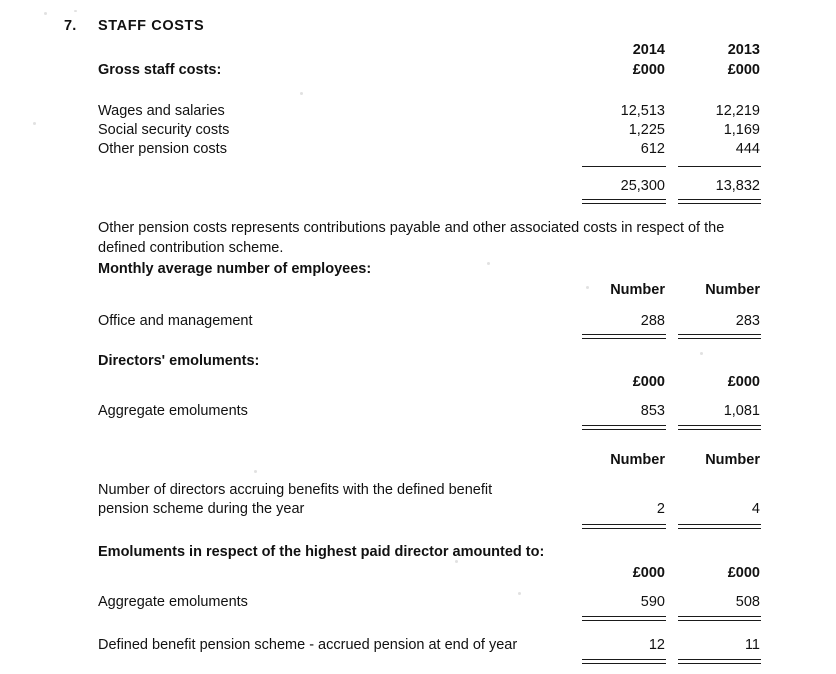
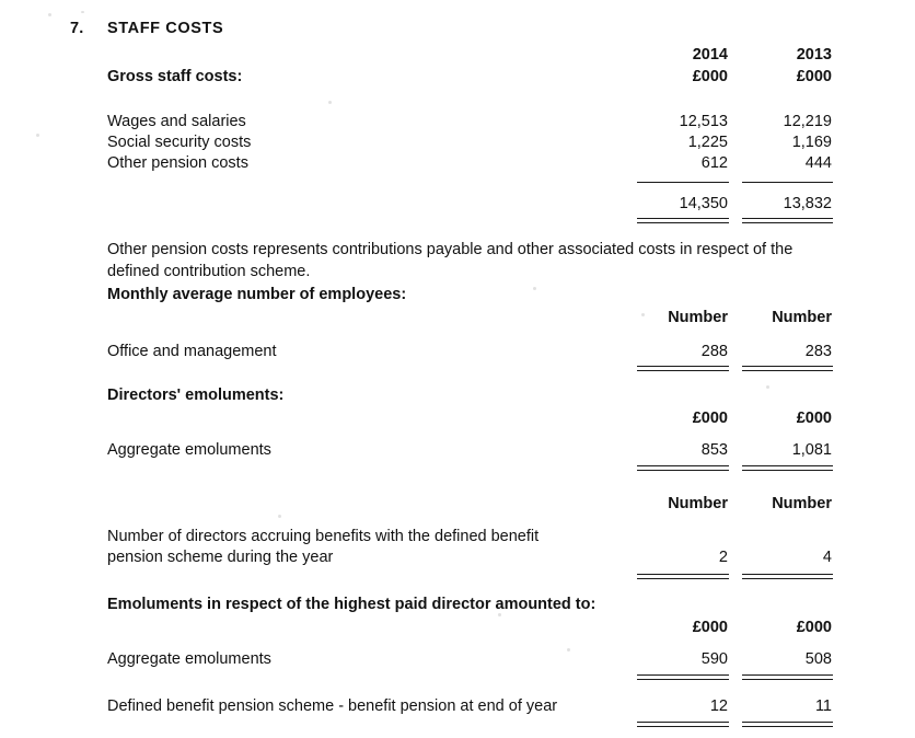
  7.
  STAFF COSTS
  2014
  2013
  Gross staff costs:
  £000
  £000
  Wages and salaries
  12,513
  12,219
  Social security costs
  1,225
  1,169
  Other pension costs
  612
  444
- 25,300
+ 14,350
  13,832
  Other pension costs represents contributions payable and other associated costs in respect of the defined contribution scheme.
  Monthly average number of employees:
  Number
  Number
  Office and management
  288
  283
  Directors' emoluments:
  £000
  £000
  Aggregate emoluments
  853
  1,081
  Number
  Number
  Number of directors accruing benefits with the defined benefit
  pension scheme during the year
  2
  4
  Emoluments in respect of the highest paid director amounted to:
  £000
  £000
  Aggregate emoluments
  590
  508
- Defined benefit pension scheme - accrued pension at end of year
+ Defined benefit pension scheme - benefit pension at end of year
  12
  11
